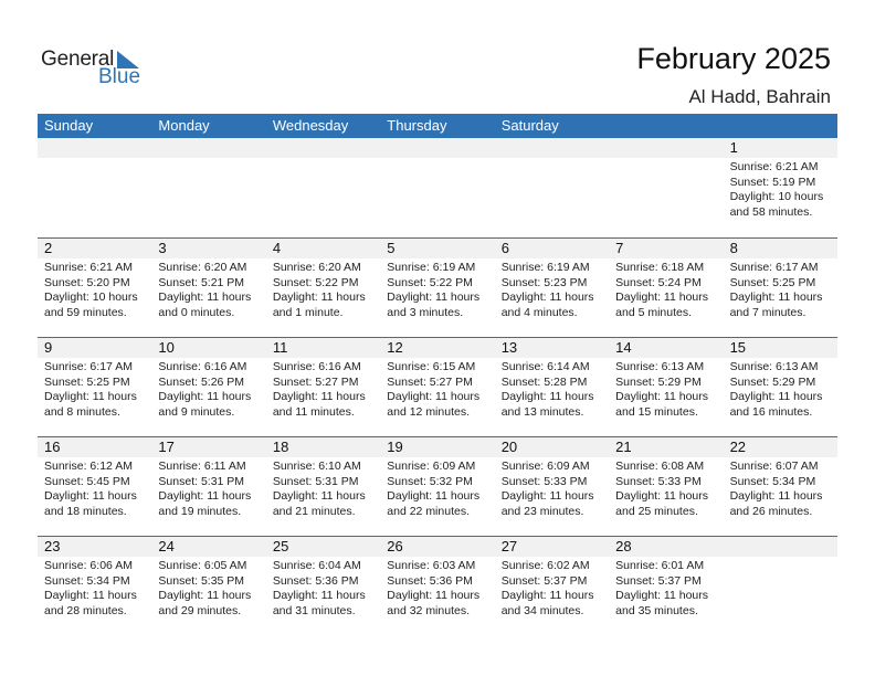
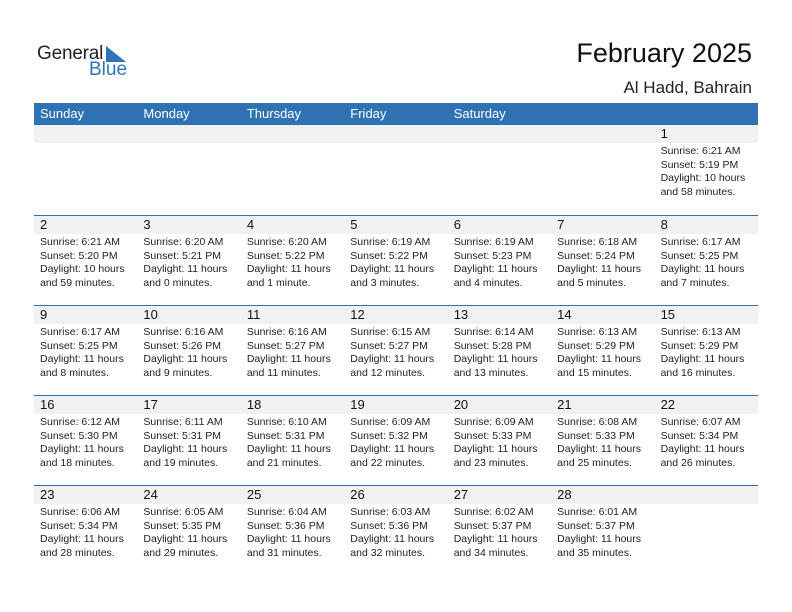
  General
  Blue
  February 2025
  Al Hadd, Bahrain
  Sunday
  Monday
- Wednesday
  Thursday
+ Friday
  Saturday
  1
  Sunrise: 6:21 AM
  Sunset: 5:19 PM
  Daylight: 10 hours
  and 58 minutes.
  2
  3
  4
  5
  6
  7
  8
  Sunrise: 6:21 AM
  Sunset: 5:20 PM
  Daylight: 10 hours
  and 59 minutes.
  Sunrise: 6:20 AM
  Sunset: 5:21 PM
  Daylight: 11 hours
  and 0 minutes.
  Sunrise: 6:20 AM
  Sunset: 5:22 PM
  Daylight: 11 hours
  and 1 minute.
  Sunrise: 6:19 AM
  Sunset: 5:22 PM
  Daylight: 11 hours
  and 3 minutes.
  Sunrise: 6:19 AM
  Sunset: 5:23 PM
  Daylight: 11 hours
  and 4 minutes.
  Sunrise: 6:18 AM
  Sunset: 5:24 PM
  Daylight: 11 hours
  and 5 minutes.
  Sunrise: 6:17 AM
  Sunset: 5:25 PM
  Daylight: 11 hours
  and 7 minutes.
  9
  10
  11
  12
  13
  14
  15
  Sunrise: 6:17 AM
  Sunset: 5:25 PM
  Daylight: 11 hours
  and 8 minutes.
  Sunrise: 6:16 AM
  Sunset: 5:26 PM
  Daylight: 11 hours
  and 9 minutes.
  Sunrise: 6:16 AM
  Sunset: 5:27 PM
  Daylight: 11 hours
  and 11 minutes.
  Sunrise: 6:15 AM
  Sunset: 5:27 PM
  Daylight: 11 hours
  and 12 minutes.
  Sunrise: 6:14 AM
  Sunset: 5:28 PM
  Daylight: 11 hours
  and 13 minutes.
  Sunrise: 6:13 AM
  Sunset: 5:29 PM
  Daylight: 11 hours
  and 15 minutes.
  Sunrise: 6:13 AM
  Sunset: 5:29 PM
  Daylight: 11 hours
  and 16 minutes.
  16
  17
  18
  19
  20
  21
  22
  Sunrise: 6:12 AM
- Sunset: 5:45 PM
+ Sunset: 5:30 PM
  Daylight: 11 hours
  and 18 minutes.
  Sunrise: 6:11 AM
  Sunset: 5:31 PM
  Daylight: 11 hours
  and 19 minutes.
  Sunrise: 6:10 AM
  Sunset: 5:31 PM
  Daylight: 11 hours
  and 21 minutes.
  Sunrise: 6:09 AM
  Sunset: 5:32 PM
  Daylight: 11 hours
  and 22 minutes.
  Sunrise: 6:09 AM
  Sunset: 5:33 PM
  Daylight: 11 hours
  and 23 minutes.
  Sunrise: 6:08 AM
  Sunset: 5:33 PM
  Daylight: 11 hours
  and 25 minutes.
  Sunrise: 6:07 AM
  Sunset: 5:34 PM
  Daylight: 11 hours
  and 26 minutes.
  23
  24
  25
  26
  27
  28
  Sunrise: 6:06 AM
  Sunset: 5:34 PM
  Daylight: 11 hours
  and 28 minutes.
  Sunrise: 6:05 AM
  Sunset: 5:35 PM
  Daylight: 11 hours
  and 29 minutes.
  Sunrise: 6:04 AM
  Sunset: 5:36 PM
  Daylight: 11 hours
  and 31 minutes.
  Sunrise: 6:03 AM
  Sunset: 5:36 PM
  Daylight: 11 hours
  and 32 minutes.
  Sunrise: 6:02 AM
  Sunset: 5:37 PM
  Daylight: 11 hours
  and 34 minutes.
  Sunrise: 6:01 AM
  Sunset: 5:37 PM
  Daylight: 11 hours
  and 35 minutes.
